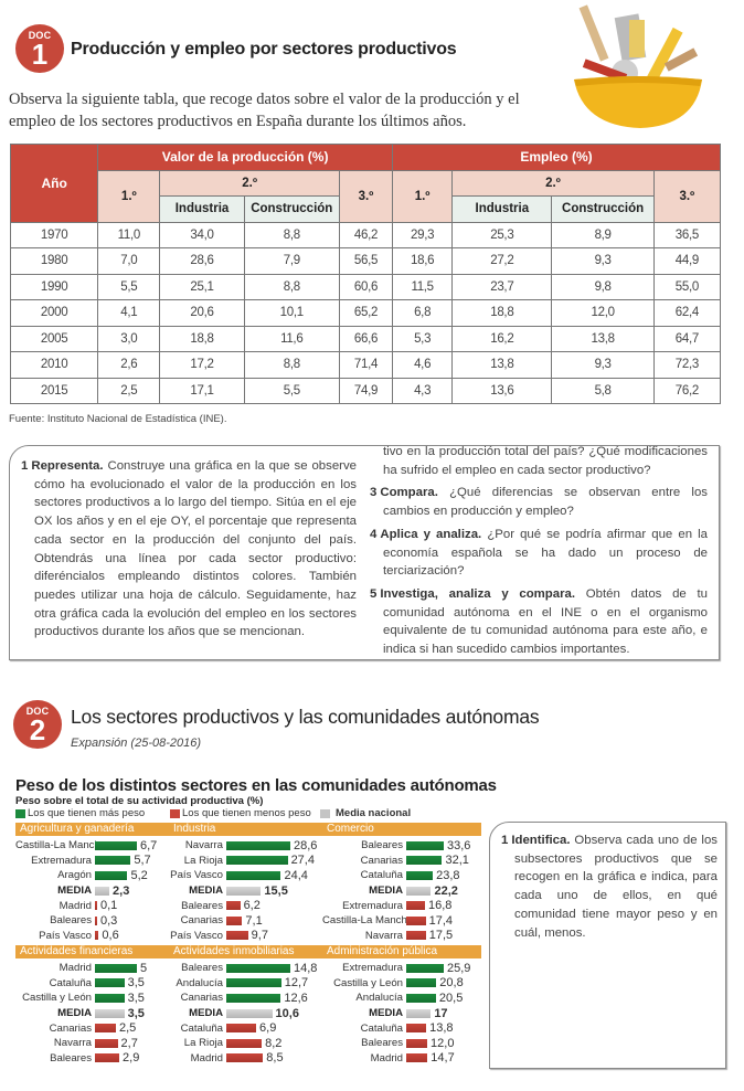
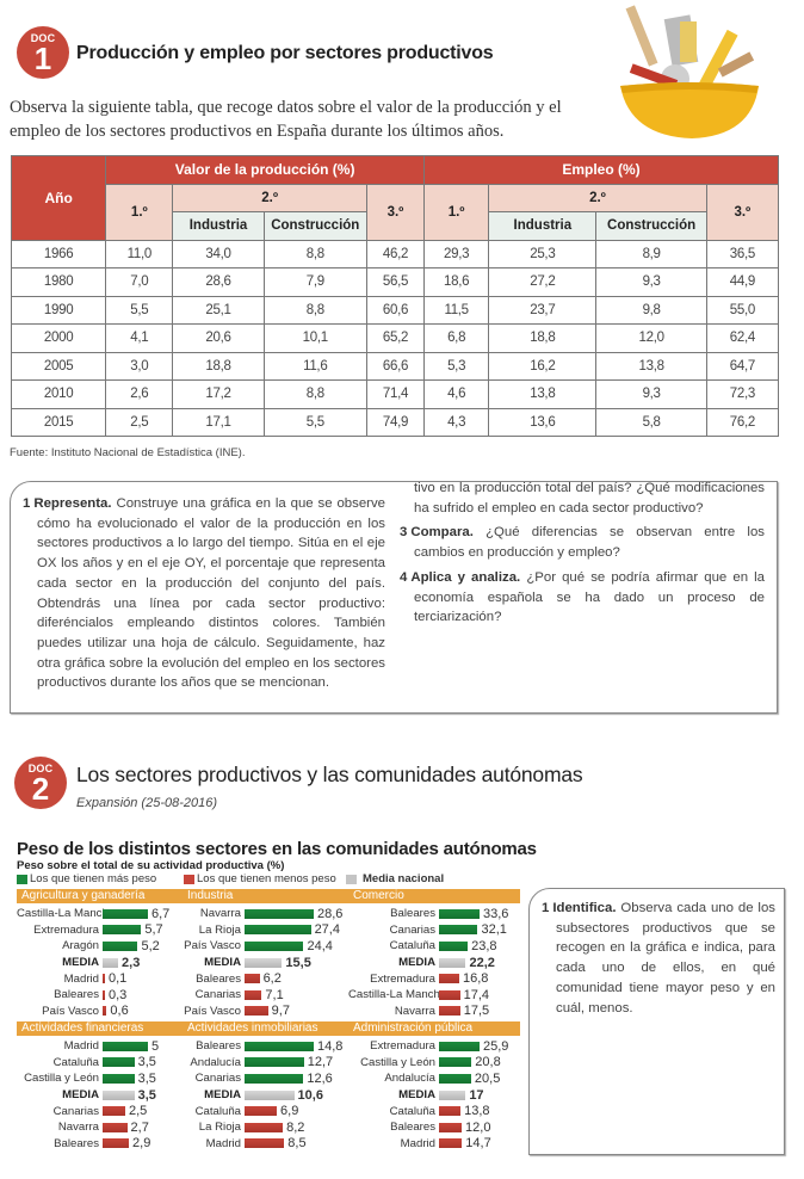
  DOC
  1
  Producción y empleo por sectores productivos
  Observa la siguiente tabla, que recoge datos sobre el valor de la producción y el empleo de los sectores productivos en España durante los últimos años.
  Año	Valor de la producción (%)	Empleo (%)
  1.º	2.º	3.º	1.º	2.º	3.º
  Industria	Construcción	Industria	Construcción
- 1970	11,0	34,0	8,8	46,2	29,3	25,3	8,9	36,5
+ 1966	11,0	34,0	8,8	46,2	29,3	25,3	8,9	36,5
  1980	7,0	28,6	7,9	56,5	18,6	27,2	9,3	44,9
  1990	5,5	25,1	8,8	60,6	11,5	23,7	9,8	55,0
  2000	4,1	20,6	10,1	65,2	6,8	18,8	12,0	62,4
  2005	3,0	18,8	11,6	66,6	5,3	16,2	13,8	64,7
  2010	2,6	17,2	8,8	71,4	4,6	13,8	9,3	72,3
  2015	2,5	17,1	5,5	74,9	4,3	13,6	5,8	76,2
  Fuente: Instituto Nacional de Estadística (INE).
- 1 Representa. Construye una gráfica en la que se observe cómo ha evolucionado el valor de la producción en los sectores productivos a lo largo del tiempo. Sitúa en el eje OX los años y en el eje OY, el porcentaje que representa cada sector en la producción del conjunto del país. Obtendrás una línea por cada sector productivo: diferéncialos empleando distintos colores. También puedes utilizar una hoja de cálculo. Seguidamente, haz otra gráfica cada la evolución del empleo en los sectores productivos durante los años que se mencionan.
+ 1 Representa. Construye una gráfica en la que se observe cómo ha evolucionado el valor de la producción en los sectores productivos a lo largo del tiempo. Sitúa en el eje OX los años y en el eje OY, el porcentaje que representa cada sector en la producción del conjunto del país. Obtendrás una línea por cada sector productivo: diferéncialos empleando distintos colores. También puedes utilizar una hoja de cálculo. Seguidamente, haz otra gráfica sobre la evolución del empleo en los sectores productivos durante los años que se mencionan.
  tivo en la producción total del país? ¿Qué modificaciones ha sufrido el empleo en cada sector productivo?
  3 Compara. ¿Qué diferencias se observan entre los cambios en producción y empleo?
  4 Aplica y analiza. ¿Por qué se podría afirmar que en la economía española se ha dado un proceso de terciarización?
- 5 Investiga, analiza y compara. Obtén datos de tu comunidad autónoma en el INE o en el organismo equivalente de tu comunidad autónoma para este año, e indica si han sucedido cambios importantes.
  DOC
  2
  Los sectores productivos y las comunidades autónomas
  Expansión (25-08-2016)
  Peso de los distintos sectores en las comunidades autónomas
  Peso sobre el total de su actividad productiva (%)
  Los que tienen más peso
  Los que tienen menos peso
  Media nacional
  Agricultura y ganadería
  Castilla-La Manc
  6,7
  Extremadura
  5,7
  Aragón
  5,2
  MEDIA
  2,3
  Madrid
  0,1
  Baleares
  0,3
  País Vasco
  0,6
  Industria
  Navarra
  28,6
  La Rioja
  27,4
  País Vasco
  24,4
  MEDIA
  15,5
  Baleares
  6,2
  Canarias
  7,1
  País Vasco
  9,7
  Comercio
  Baleares
  33,6
  Canarias
  32,1
  Cataluña
  23,8
  MEDIA
  22,2
  Extremadura
  16,8
  Castilla-La Manch
  17,4
  Navarra
  17,5
  Actividades financieras
  Madrid
  5
  Cataluña
  3,5
  Castilla y León
  3,5
  MEDIA
  3,5
  Canarias
  2,5
  Navarra
  2,7
  Baleares
  2,9
  Actividades inmobiliarias
  Baleares
  14,8
  Andalucía
  12,7
  Canarias
  12,6
  MEDIA
  10,6
  Cataluña
  6,9
  La Rioja
  8,2
  Madrid
  8,5
  Administración pública
  Extremadura
  25,9
  Castilla y León
  20,8
  Andalucía
  20,5
  MEDIA
  17
  Cataluña
  13,8
  Baleares
  12,0
  Madrid
  14,7
  1 Identifica. Observa cada uno de los subsectores productivos que se recogen en la gráfica e indica, para cada uno de ellos, en qué comunidad tiene mayor peso y en cuál, menos.
